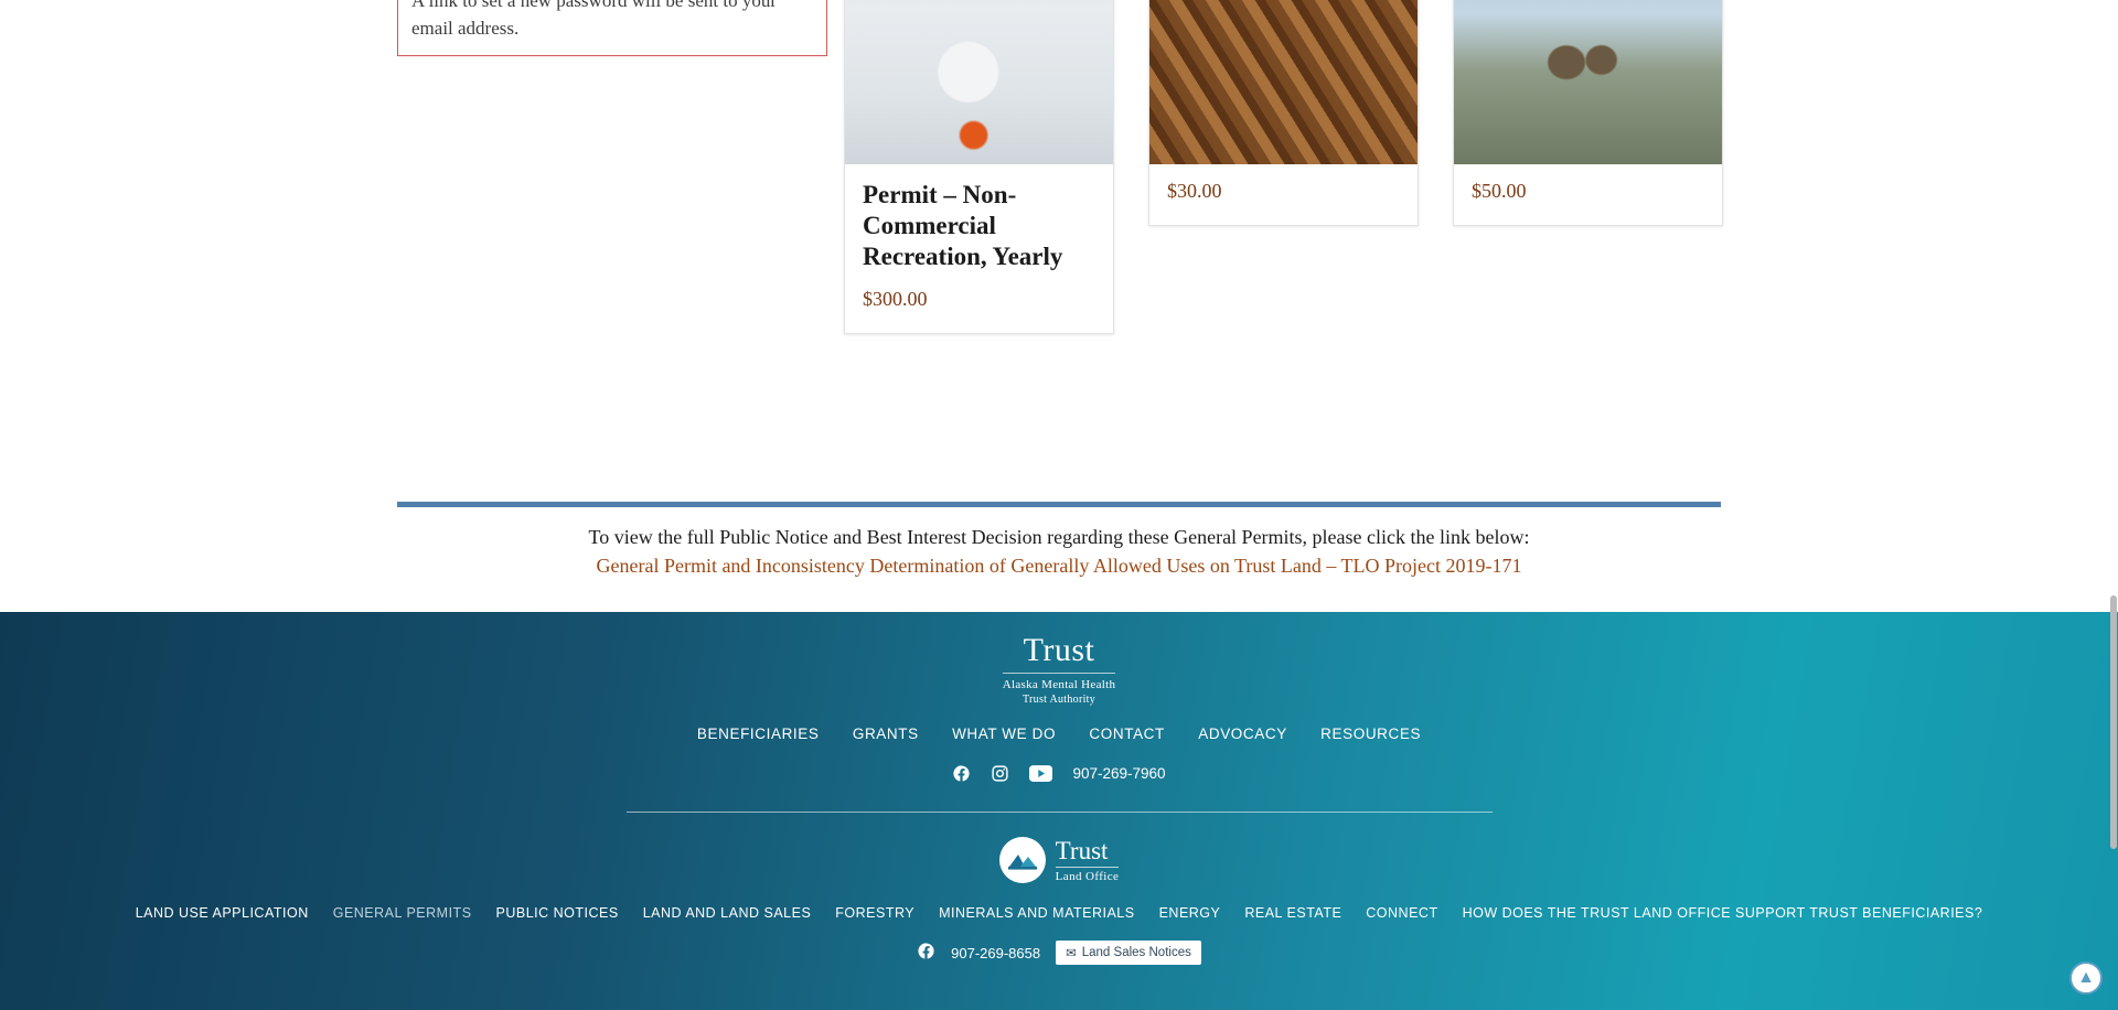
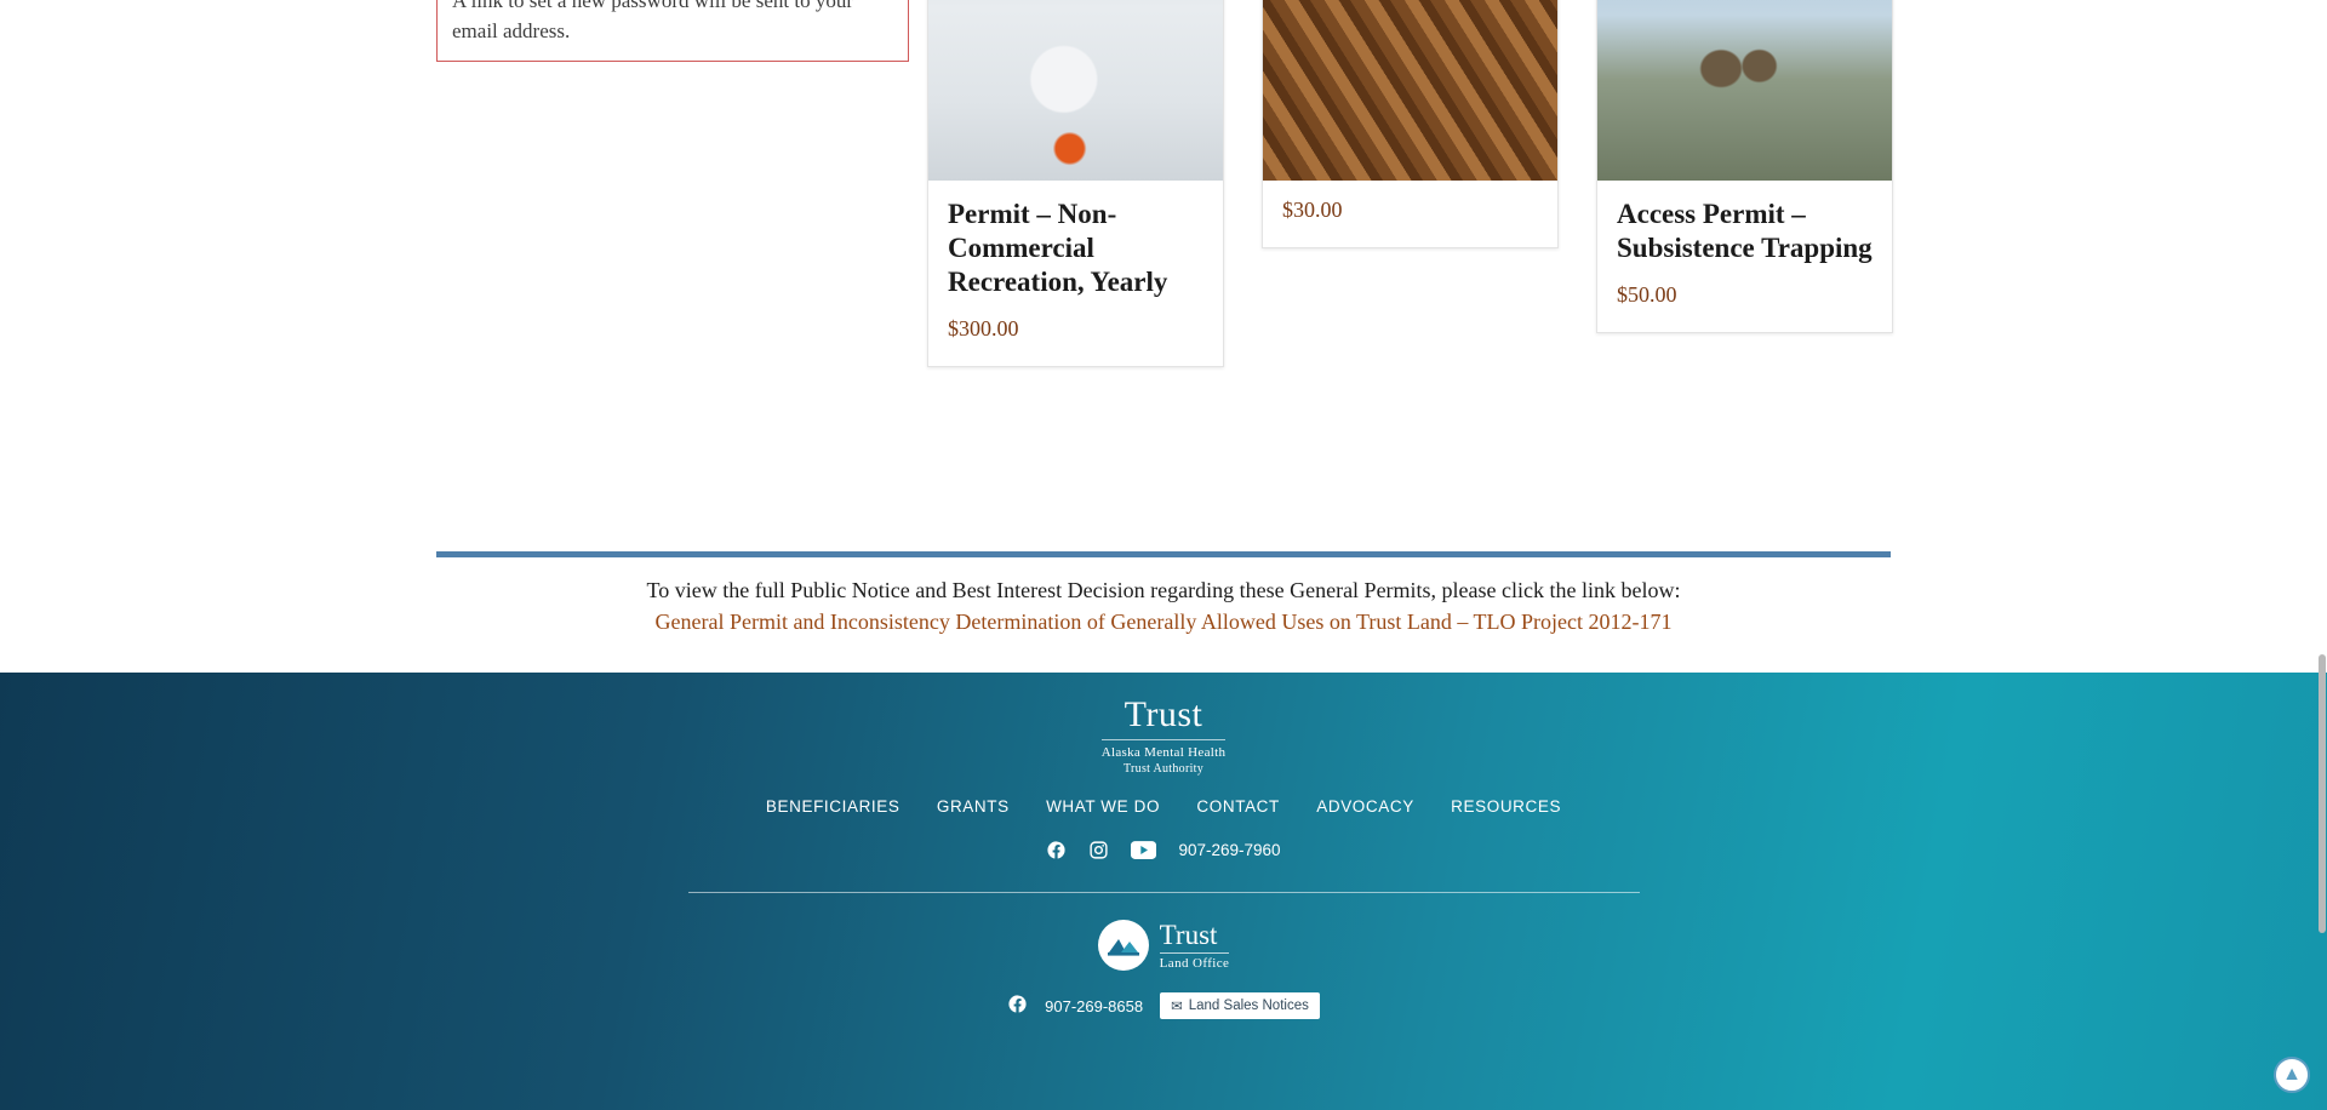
  A link to set a new password will be sent to your email address.
  Permit – Non-Commercial Recreation, Yearly
  $300.00
  $30.00
+ Access Permit – Subsistence Trapping
  $50.00
  To view the full Public Notice and Best Interest Decision regarding these General Permits, please click the link below:
- General Permit and Inconsistency Determination of Generally Allowed Uses on Trust Land – TLO Project 2019-171
+ General Permit and Inconsistency Determination of Generally Allowed Uses on Trust Land – TLO Project 2012-171
  Trust
  Alaska Mental Health
  Trust Authority
  BENEFICIARIES GRANTS WHAT WE DO CONTACT ADVOCACY RESOURCES
  907-269-7960
  Trust
  Land Office
- LAND USE APPLICATION GENERAL PERMITS PUBLIC NOTICES LAND AND LAND SALES FORESTRY MINERALS AND MATERIALS ENERGY REAL ESTATE CONNECT HOW DOES THE TRUST LAND OFFICE SUPPORT TRUST BENEFICIARIES?
  907-269-8658
  ✉
  Land Sales Notices
  ▲
